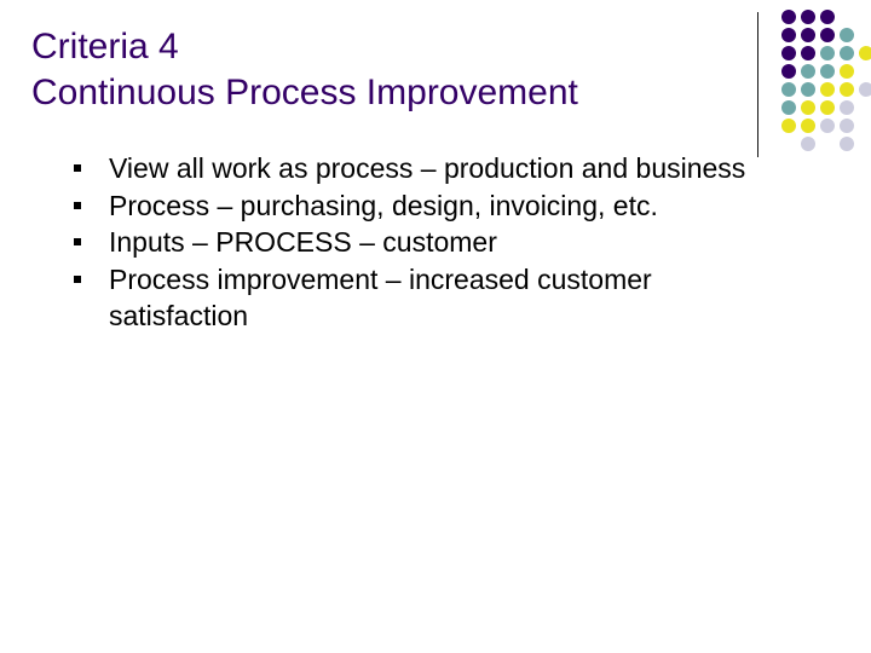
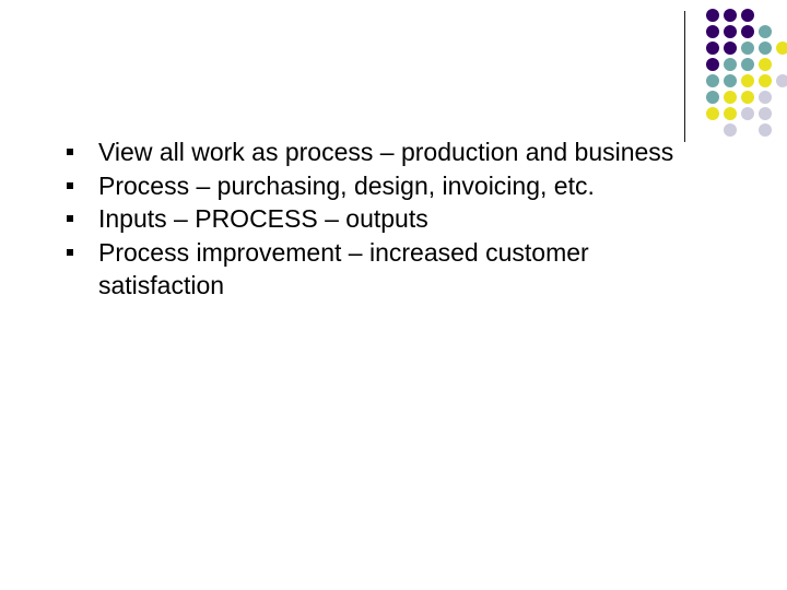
- Criteria 4
- Continuous Process Improvement
  View all work as process – production and business
  Process – purchasing, design, invoicing, etc.
- Inputs – PROCESS – customer
+ Inputs – PROCESS – outputs
  Process improvement – increased customer satisfaction
